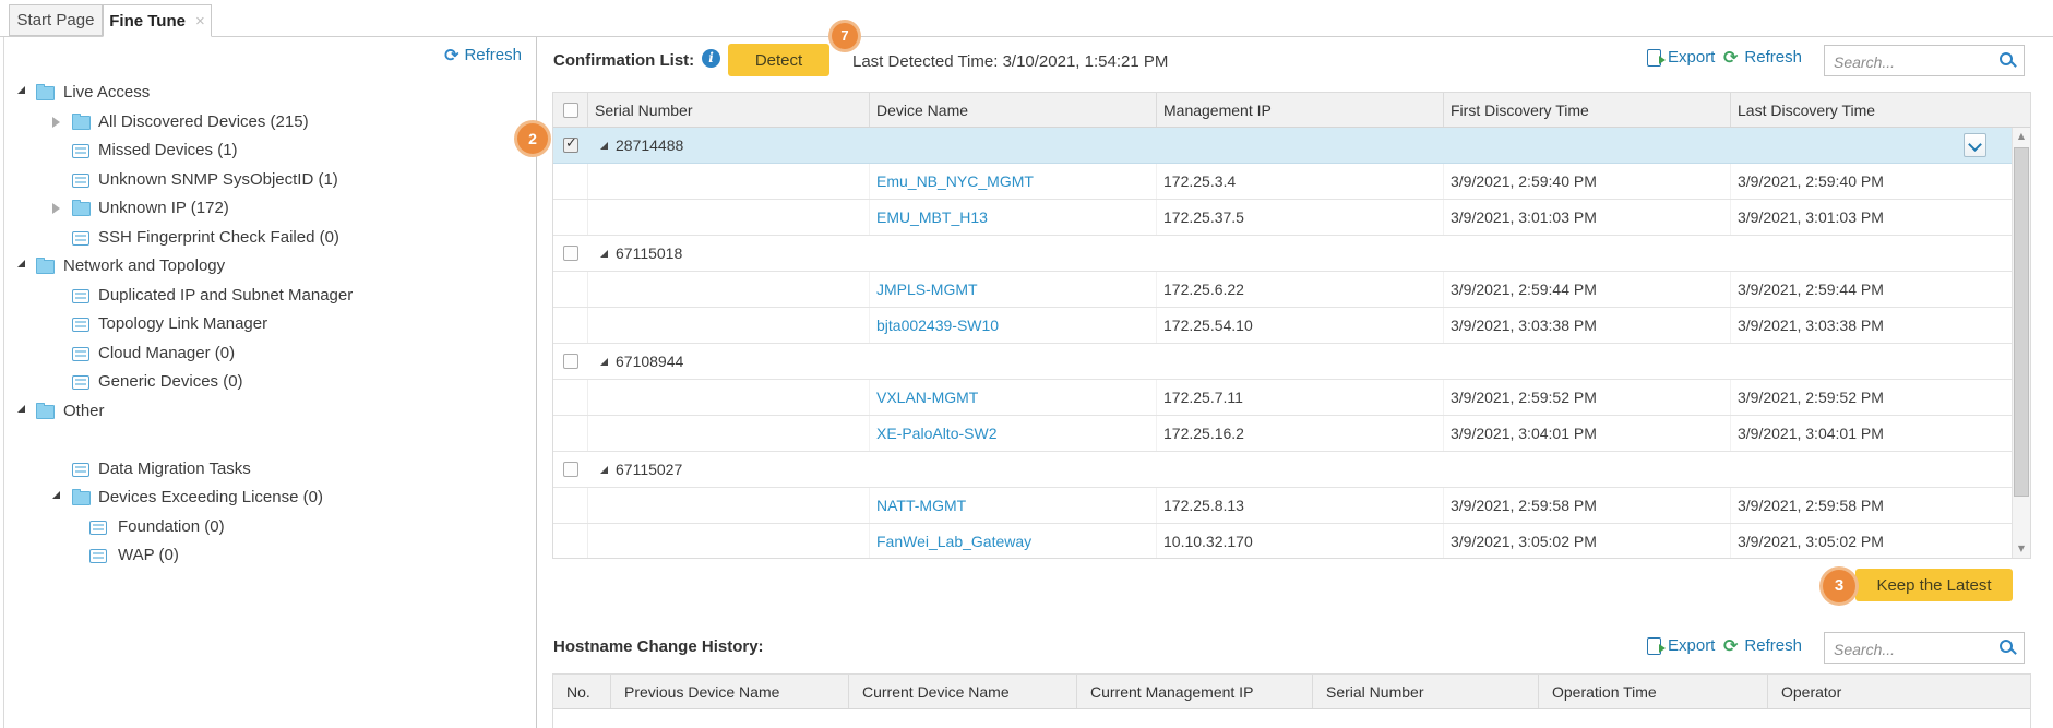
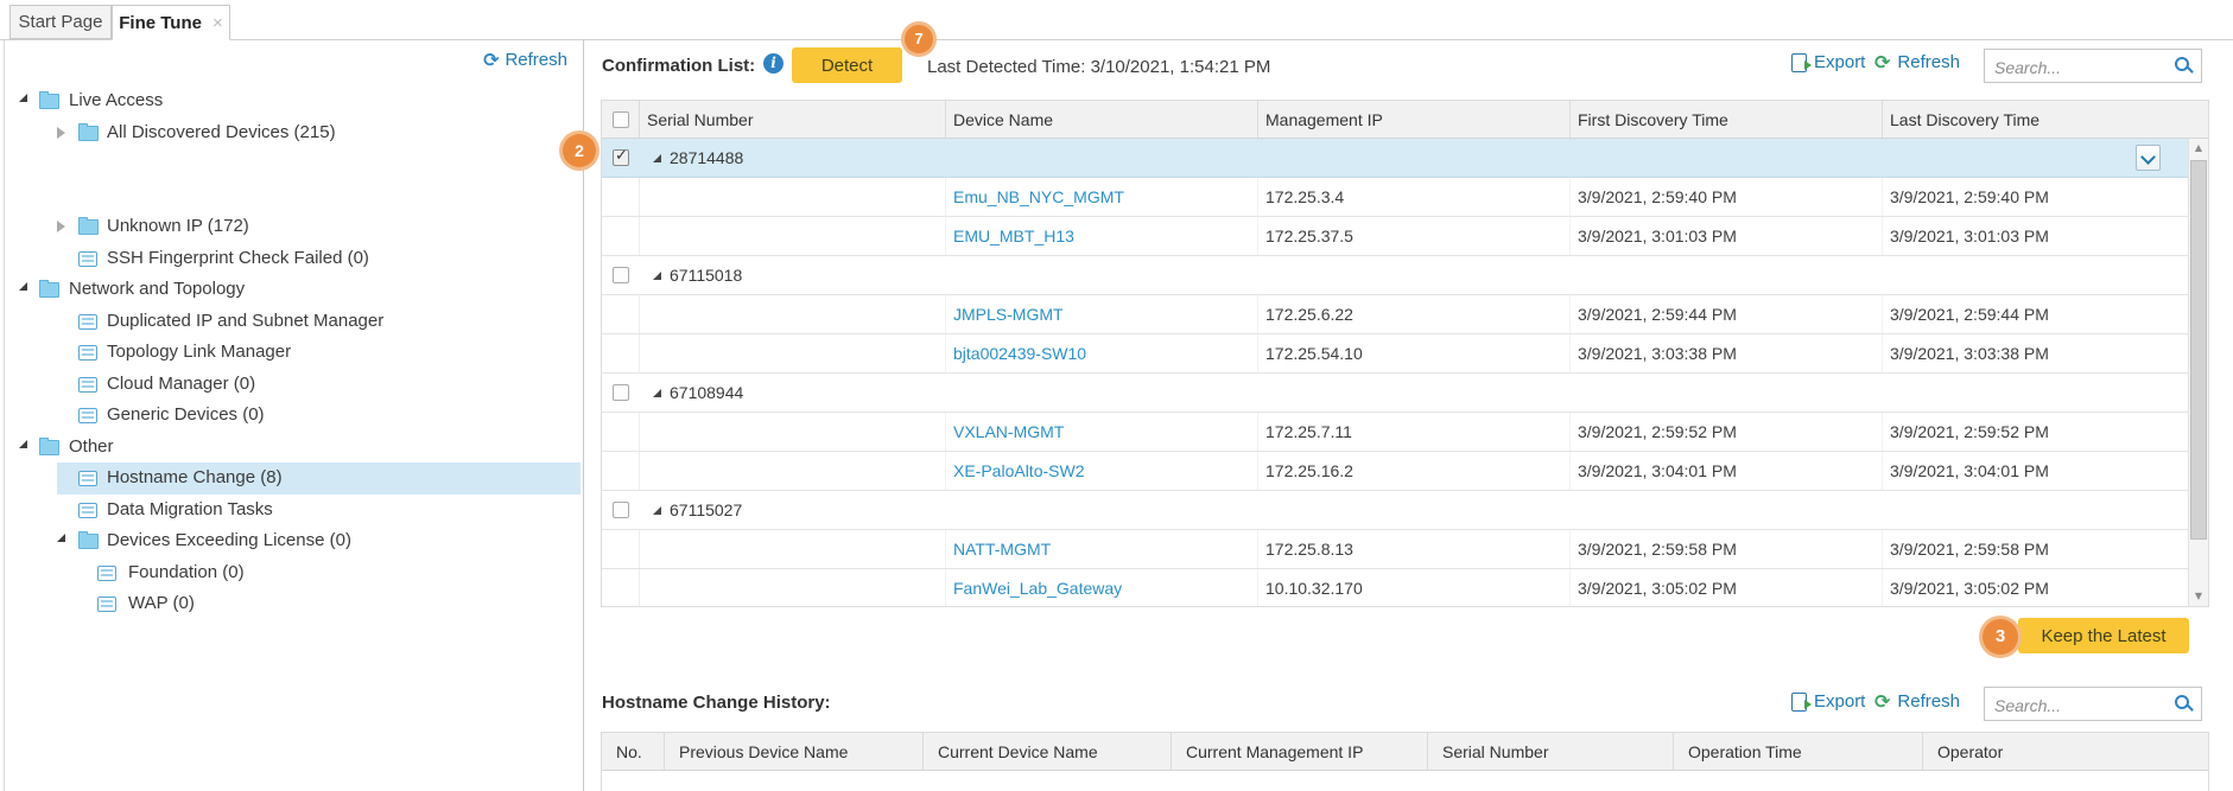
  Start Page
  Fine Tune
  ×
  ⟳
  Refresh
  Live Access
  All Discovered Devices (215)
- Missed Devices (1)
- Unknown SNMP SysObjectID (1)
  Unknown IP (172)
  SSH Fingerprint Check Failed (0)
  Network and Topology
  Duplicated IP and Subnet Manager
  Topology Link Manager
  Cloud Manager (0)
  Generic Devices (0)
  Other
+ Hostname Change (8)
  Data Migration Tasks
  Devices Exceeding License (0)
  Foundation (0)
  WAP (0)
  Confirmation List:
  i
  Detect
  Last Detected Time: 3/10/2021, 1:54:21 PM
  Export
  ⟳
  Refresh
  Search...
  Serial Number
  Device Name
  Management IP
  First Discovery Time
  Last Discovery Time
  28714488
  Emu_NB_NYC_MGMT
  172.25.3.4
  3/9/2021, 2:59:40 PM
  3/9/2021, 2:59:40 PM
  EMU_MBT_H13
  172.25.37.5
  3/9/2021, 3:01:03 PM
  3/9/2021, 3:01:03 PM
  67115018
  JMPLS-MGMT
  172.25.6.22
  3/9/2021, 2:59:44 PM
  3/9/2021, 2:59:44 PM
  bjta002439-SW10
  172.25.54.10
  3/9/2021, 3:03:38 PM
  3/9/2021, 3:03:38 PM
  67108944
  VXLAN-MGMT
  172.25.7.11
  3/9/2021, 2:59:52 PM
  3/9/2021, 2:59:52 PM
  XE-PaloAlto-SW2
  172.25.16.2
  3/9/2021, 3:04:01 PM
  3/9/2021, 3:04:01 PM
  67115027
  NATT-MGMT
  172.25.8.13
  3/9/2021, 2:59:58 PM
  3/9/2021, 2:59:58 PM
  FanWei_Lab_Gateway
  10.10.32.170
  3/9/2021, 3:05:02 PM
  3/9/2021, 3:05:02 PM
  ▲
  ▼
  Keep the Latest
  Hostname Change History:
  Export
  ⟳
  Refresh
  Search...
  No.
  Previous Device Name
  Current Device Name
  Current Management IP
  Serial Number
  Operation Time
  Operator
  7
  2
  3
